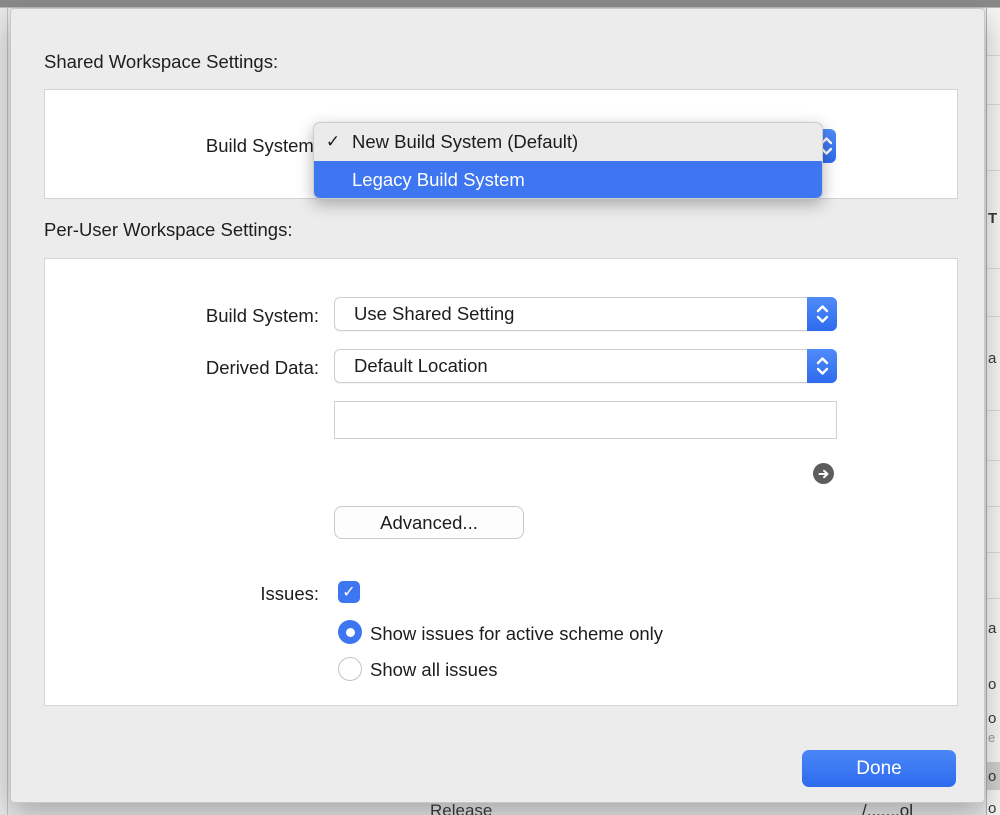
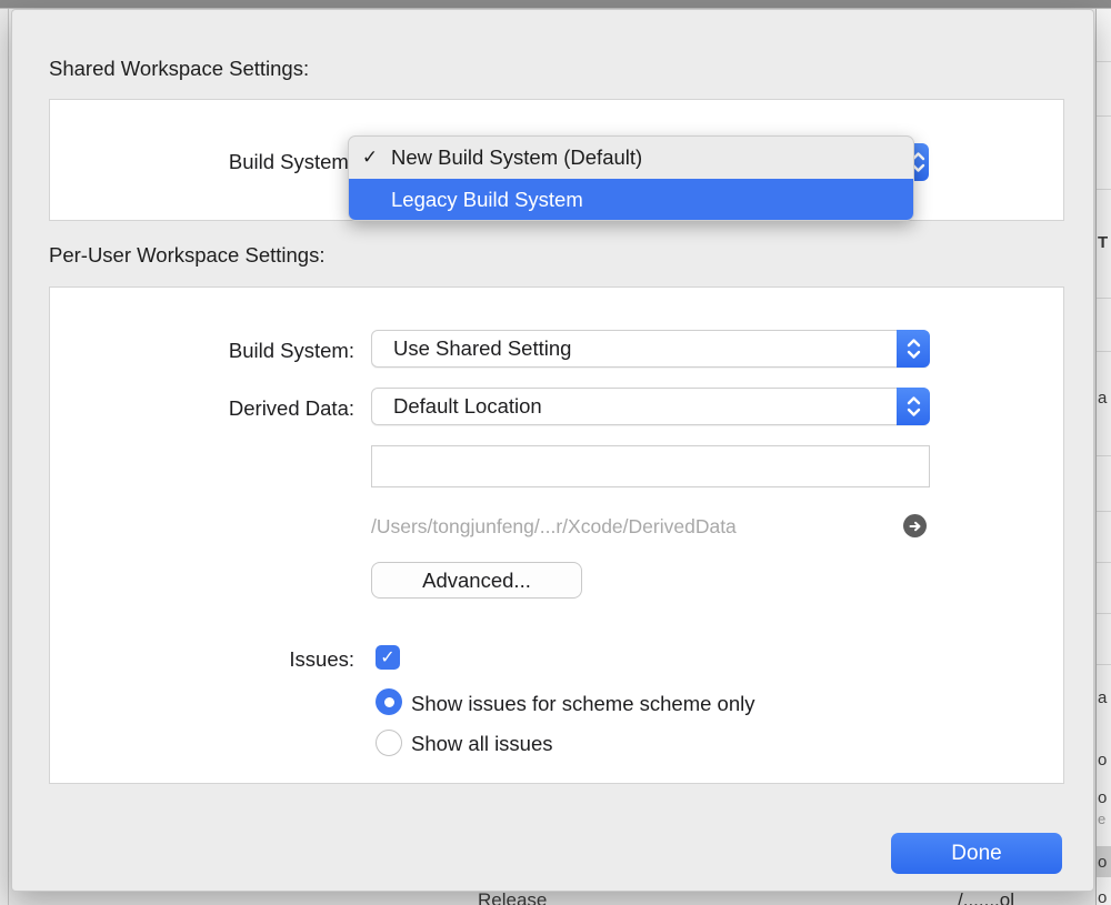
  T
  a
  a
  o
  o
  e
  o
  o
  Release
  /.....,.ol
  Shared Workspace Settings:
  Build System
  ✓
  New Build System (Default)
  Legacy Build System
  Per-User Workspace Settings:
  Build System:
  Use Shared Setting
  Derived Data:
  Default Location
+ /Users/tongjunfeng/...r/Xcode/DerivedData
  Advanced...
  Issues:
  ✓
- Show issues for active scheme only
+ Show issues for scheme scheme only
  Show all issues
  Done
